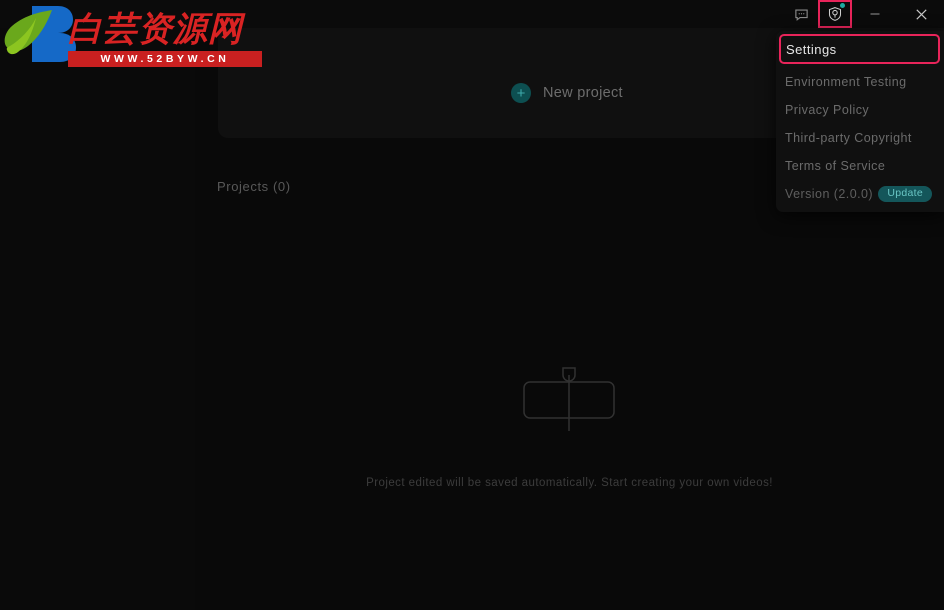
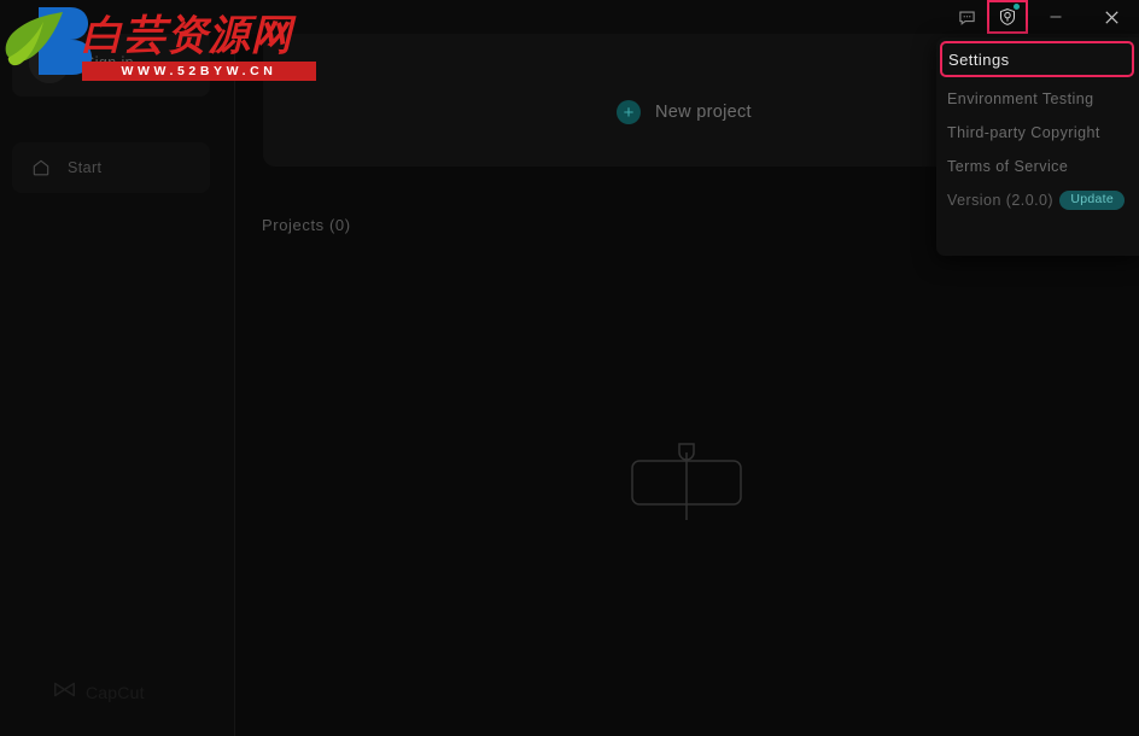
+ Start
  +
  New project
  Projects (0)
- Project edited will be saved automatically. Start creating your own videos!
  Settings
  Environment Testing
- Privacy Policy
  Third-party Copyright
  Terms of Service
  Version (2.0.0)
  Update
  白芸资源网
  WWW.52BYW.CN
